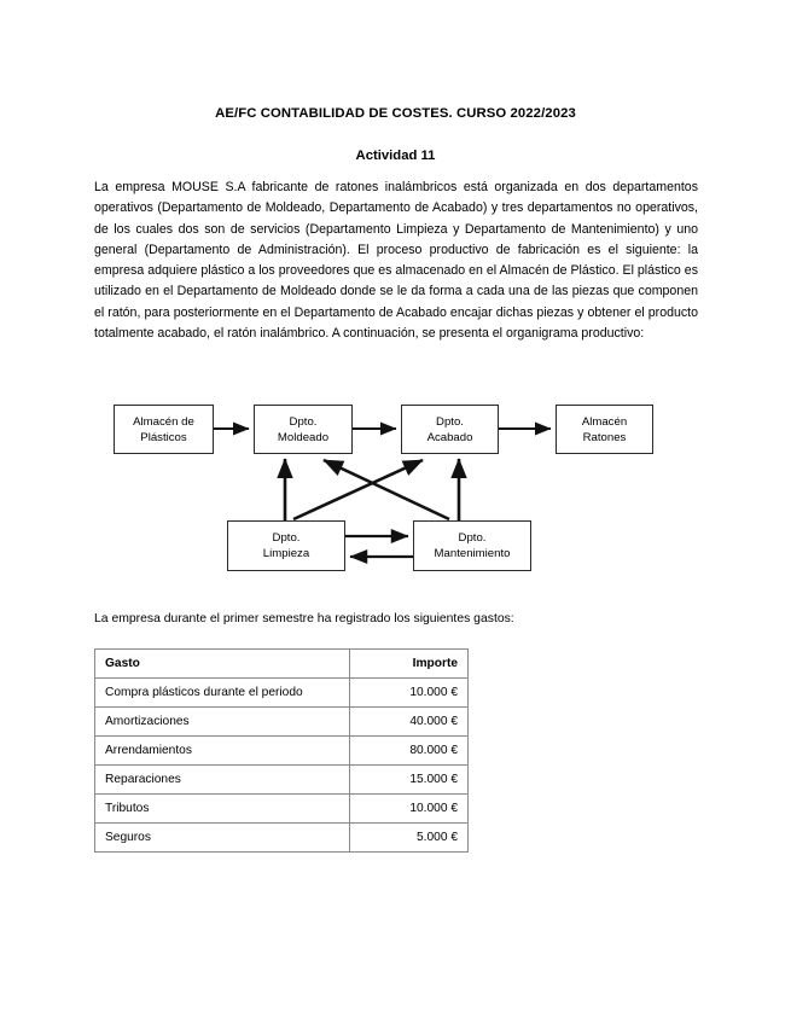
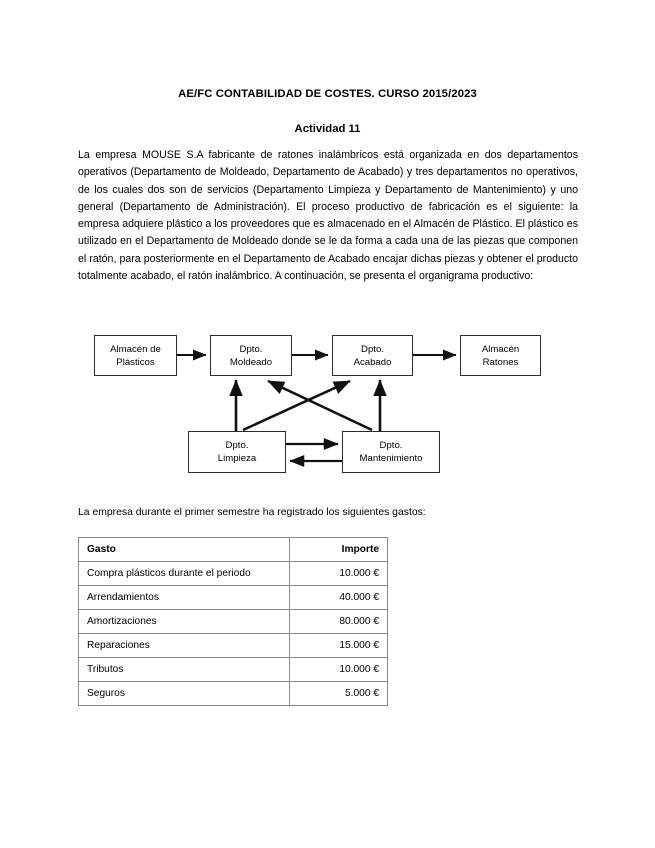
- AE/FC CONTABILIDAD DE COSTES. CURSO 2022/2023
+ AE/FC CONTABILIDAD DE COSTES. CURSO 2015/2023
  Actividad 11
  La empresa MOUSE S.A fabricante de ratones inalámbricos está organizada en dos departamentos operativos (Departamento de Moldeado, Departamento de Acabado) y tres departamentos no operativos, de los cuales dos son de servicios (Departamento Limpieza y Departamento de Mantenimiento) y uno general (Departamento de Administración). El proceso productivo de fabricación es el siguiente: la empresa adquiere plástico a los proveedores que es almacenado en el Almacén de Plástico. El plástico es utilizado en el Departamento de Moldeado donde se le da forma a cada una de las piezas que componen el ratón, para posteriormente en el Departamento de Acabado encajar dichas piezas y obtener el producto totalmente acabado, el ratón inalámbrico. A continuación, se presenta el organigrama productivo:
  Almacén de
  Plásticos
  Dpto.
  Moldeado
  Dpto.
  Acabado
  Almacén
  Ratones
  Dpto.
  Limpieza
  Dpto.
  Mantenimiento
  La empresa durante el primer semestre ha registrado los siguientes gastos:
  Gasto	Importe
  Compra plásticos durante el periodo	10.000 €
- Amortizaciones	40.000 €
+ Arrendamientos	40.000 €
- Arrendamientos	80.000 €
+ Amortizaciones	80.000 €
  Reparaciones	15.000 €
  Tributos	10.000 €
  Seguros	5.000 €
